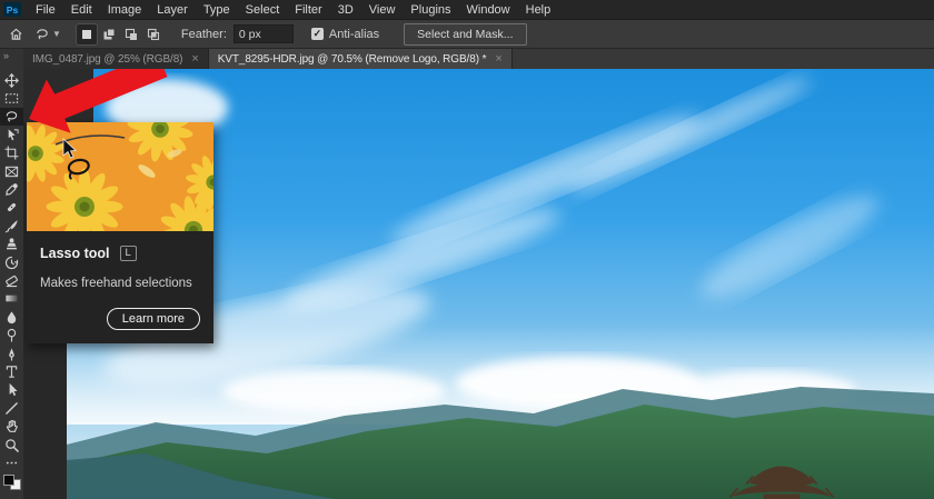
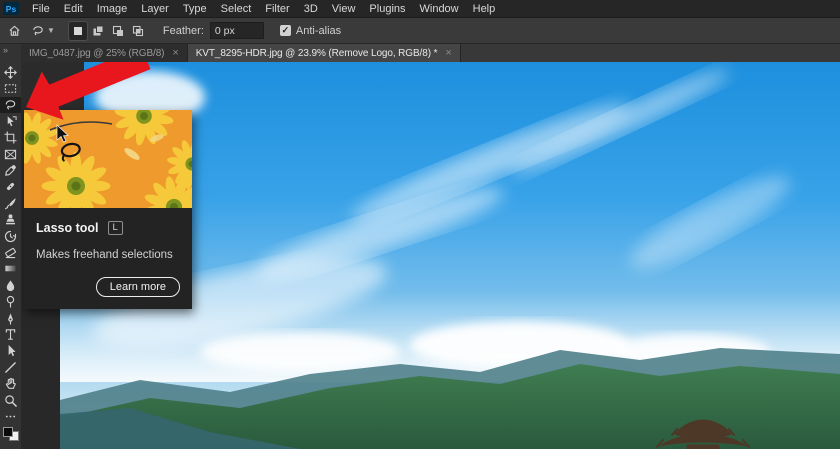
  Ps
  File
  Edit
  Image
  Layer
  Type
  Select
  Filter
  3D
  View
  Plugins
  Window
  Help
  ▼
  Feather:
  0 px
  ✓
  Anti-alias
- Select and Mask...
  »
  IMG_0487.jpg @ 25% (RGB/8)
  ×
- KVT_8295-HDR.jpg @ 70.5% (Remove Logo, RGB/8) *
+ KVT_8295-HDR.jpg @ 23.9% (Remove Logo, RGB/8) *
  ×
  Lasso tool
  L
  Makes freehand selections
  Learn more
